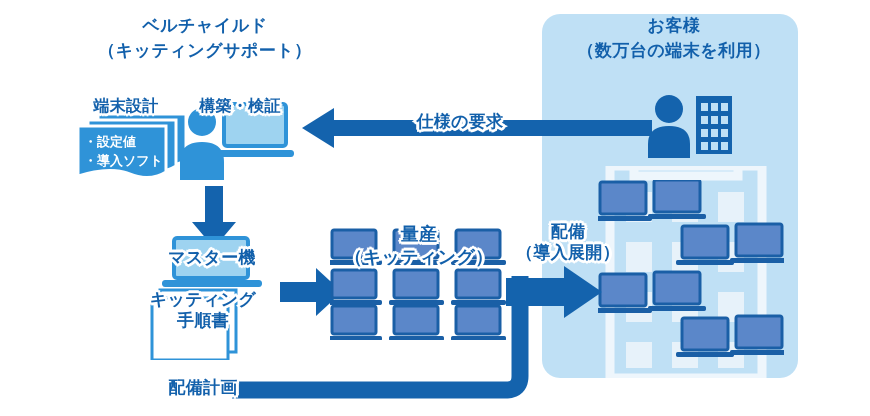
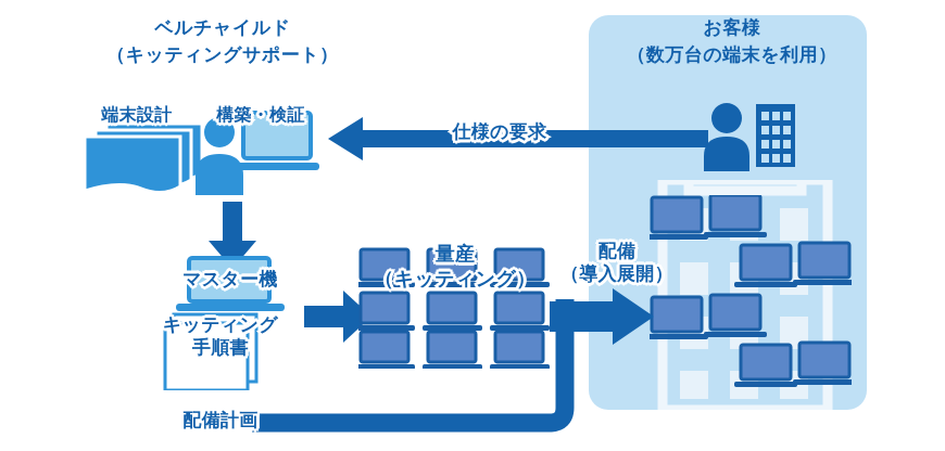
  ベルチャイルド
  （キッティングサポート）
  お客様
  （数万台の端末を利用）
  仕様の要求
  端末設計
- ・設定値
- ・導入ソフト
  構築・検証
  マスター機
  キッティング
  手順書
  量産
  （キッティング）
  配備計画
  配備
  （導入展開）
